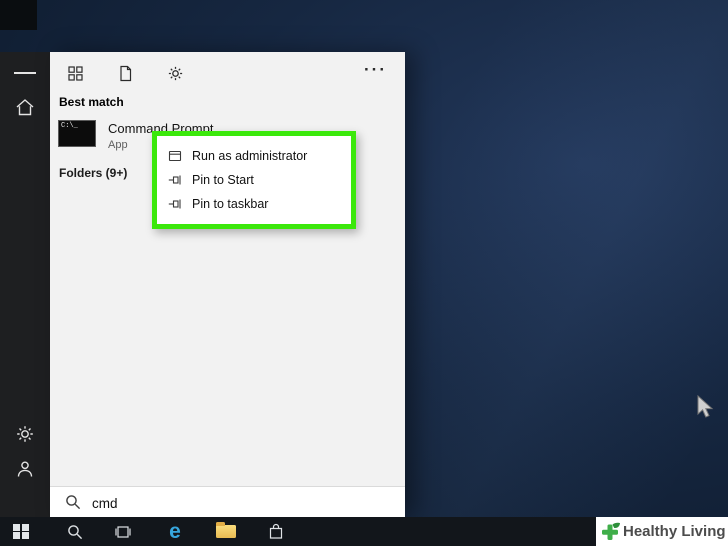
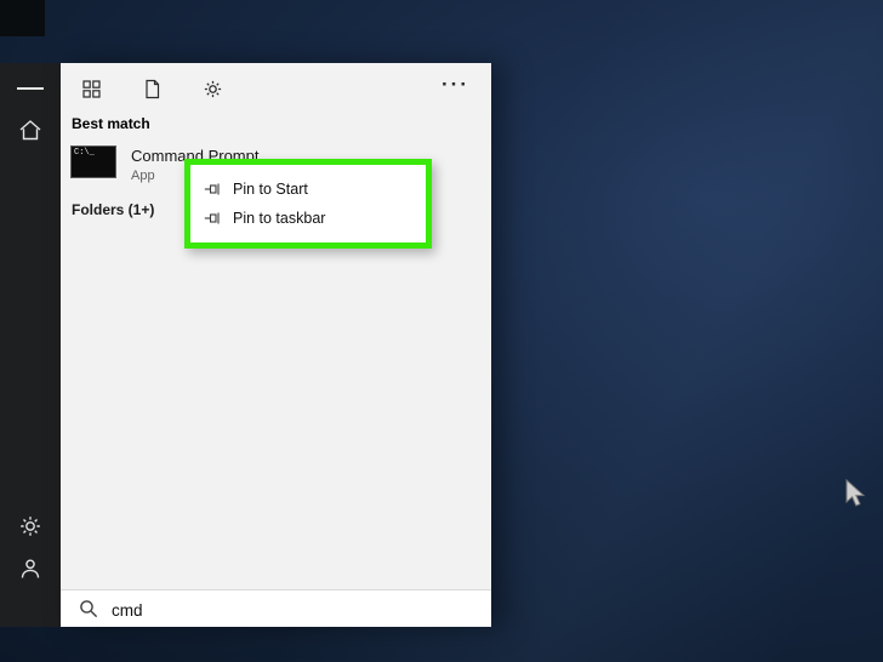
  ···
  Best match
  C:\_
  Command Prompt
  App
- Folders (9+)
+ Folders (1+)
  cmd
- Run as administrator
  Pin to Start
  Pin to taskbar
- e
- Healthy Living
